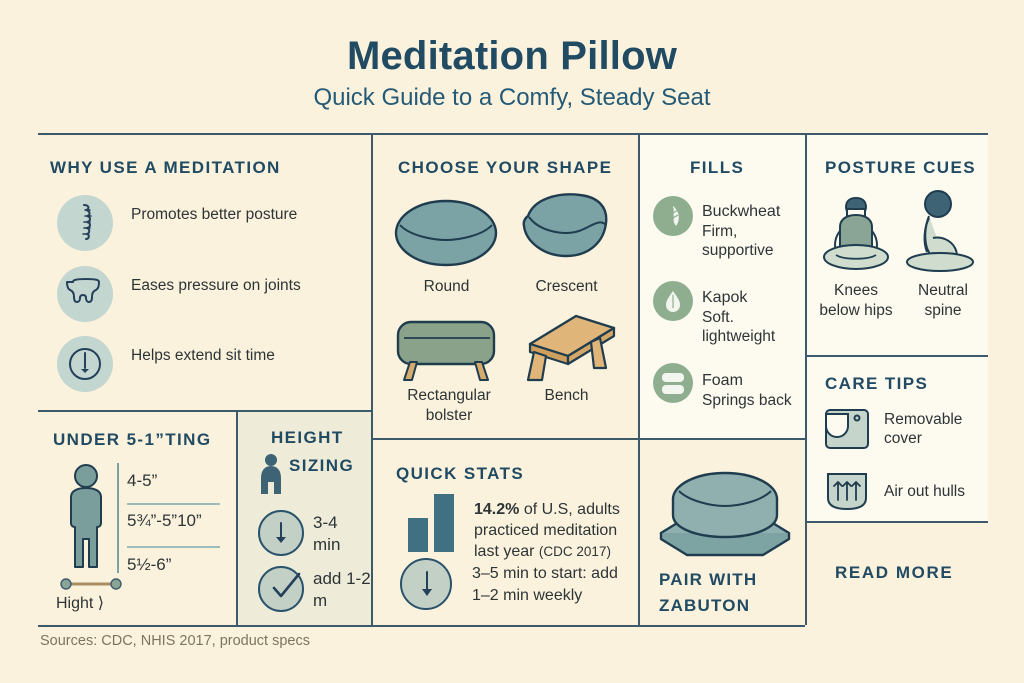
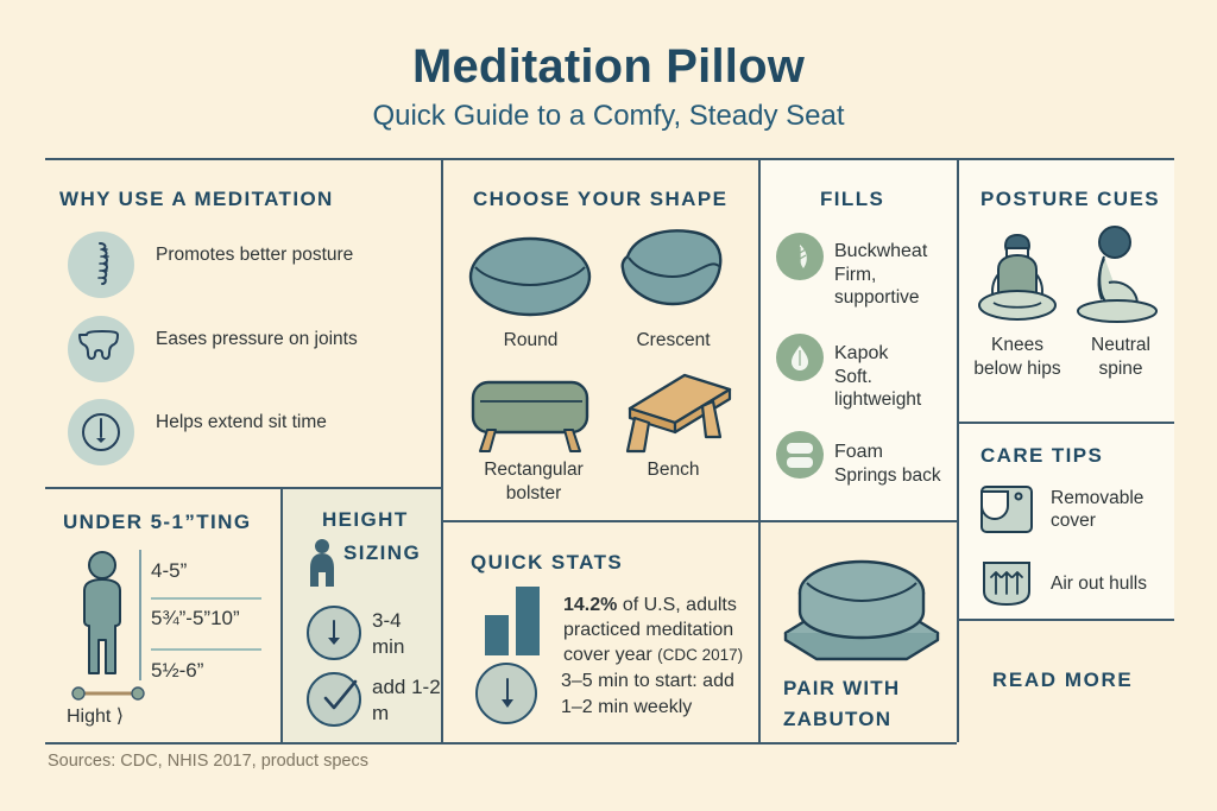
  Meditation Pillow
  Quick Guide to a Comfy, Steady Seat
  WHY USE A MEDITATION
  Promotes better posture
  Eases pressure on joints
  Helps extend sit time
  CHOOSE YOUR SHAPE
  Round
  Crescent
  Rectangular bolster
  Bench
  FILLS
  Buckwheat
  Firm, supportive
  Kapok
  Soft. lightweight
  Foam
  Springs back
  POSTURE CUES
  Knees below hips
  Neutral spine
  CARE TIPS
  Removable cover
  Air out hulls
  READ MORE
  UNDER 5-1”TING
  Hight ⟩
  4-5”
  5¾”-5”10”
  5½-6”
  HEIGHT
  SIZING
  3-4 min
  add 1-2 m
  QUICK STATS
- 14.2% of U.S, adults practiced meditation last year (CDC 2017)
+ 14.2% of U.S, adults practiced meditation cover year (CDC 2017)
  3–5 min to start: add 1–2 min weekly
  PAIR WITH
  ZABUTON
  Sources: CDC, NHIS 2017, product specs
